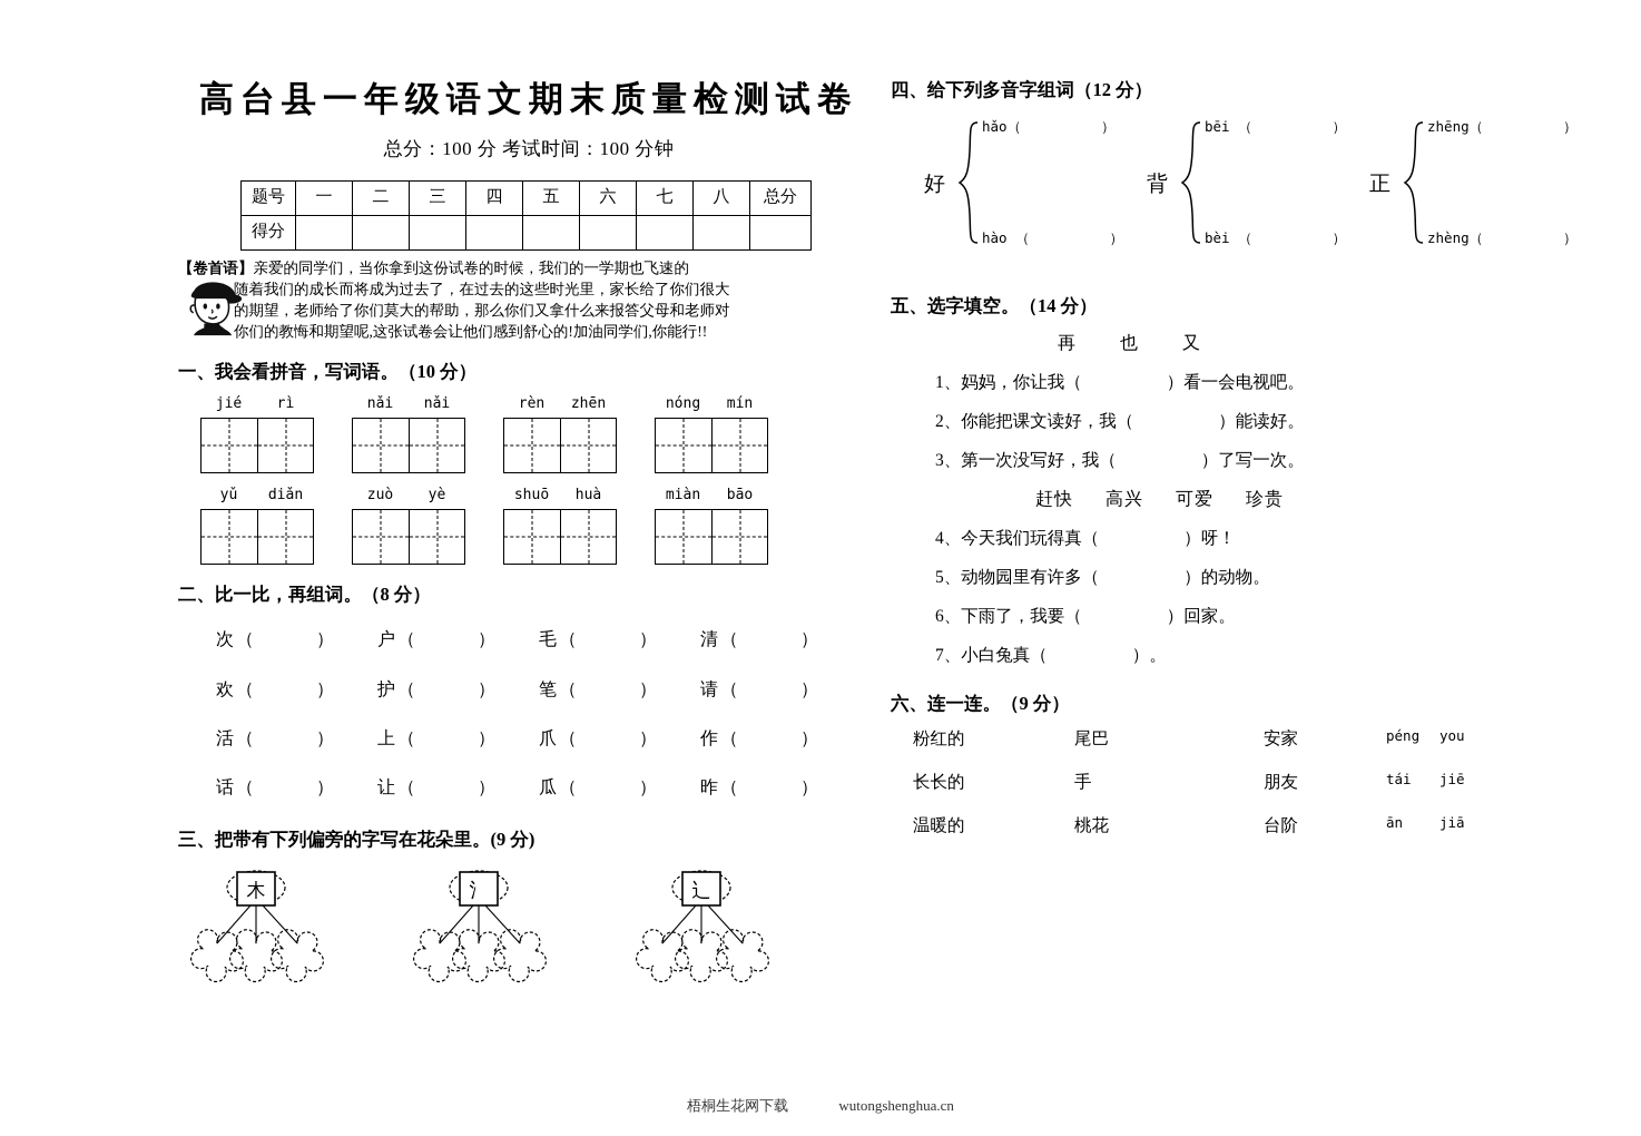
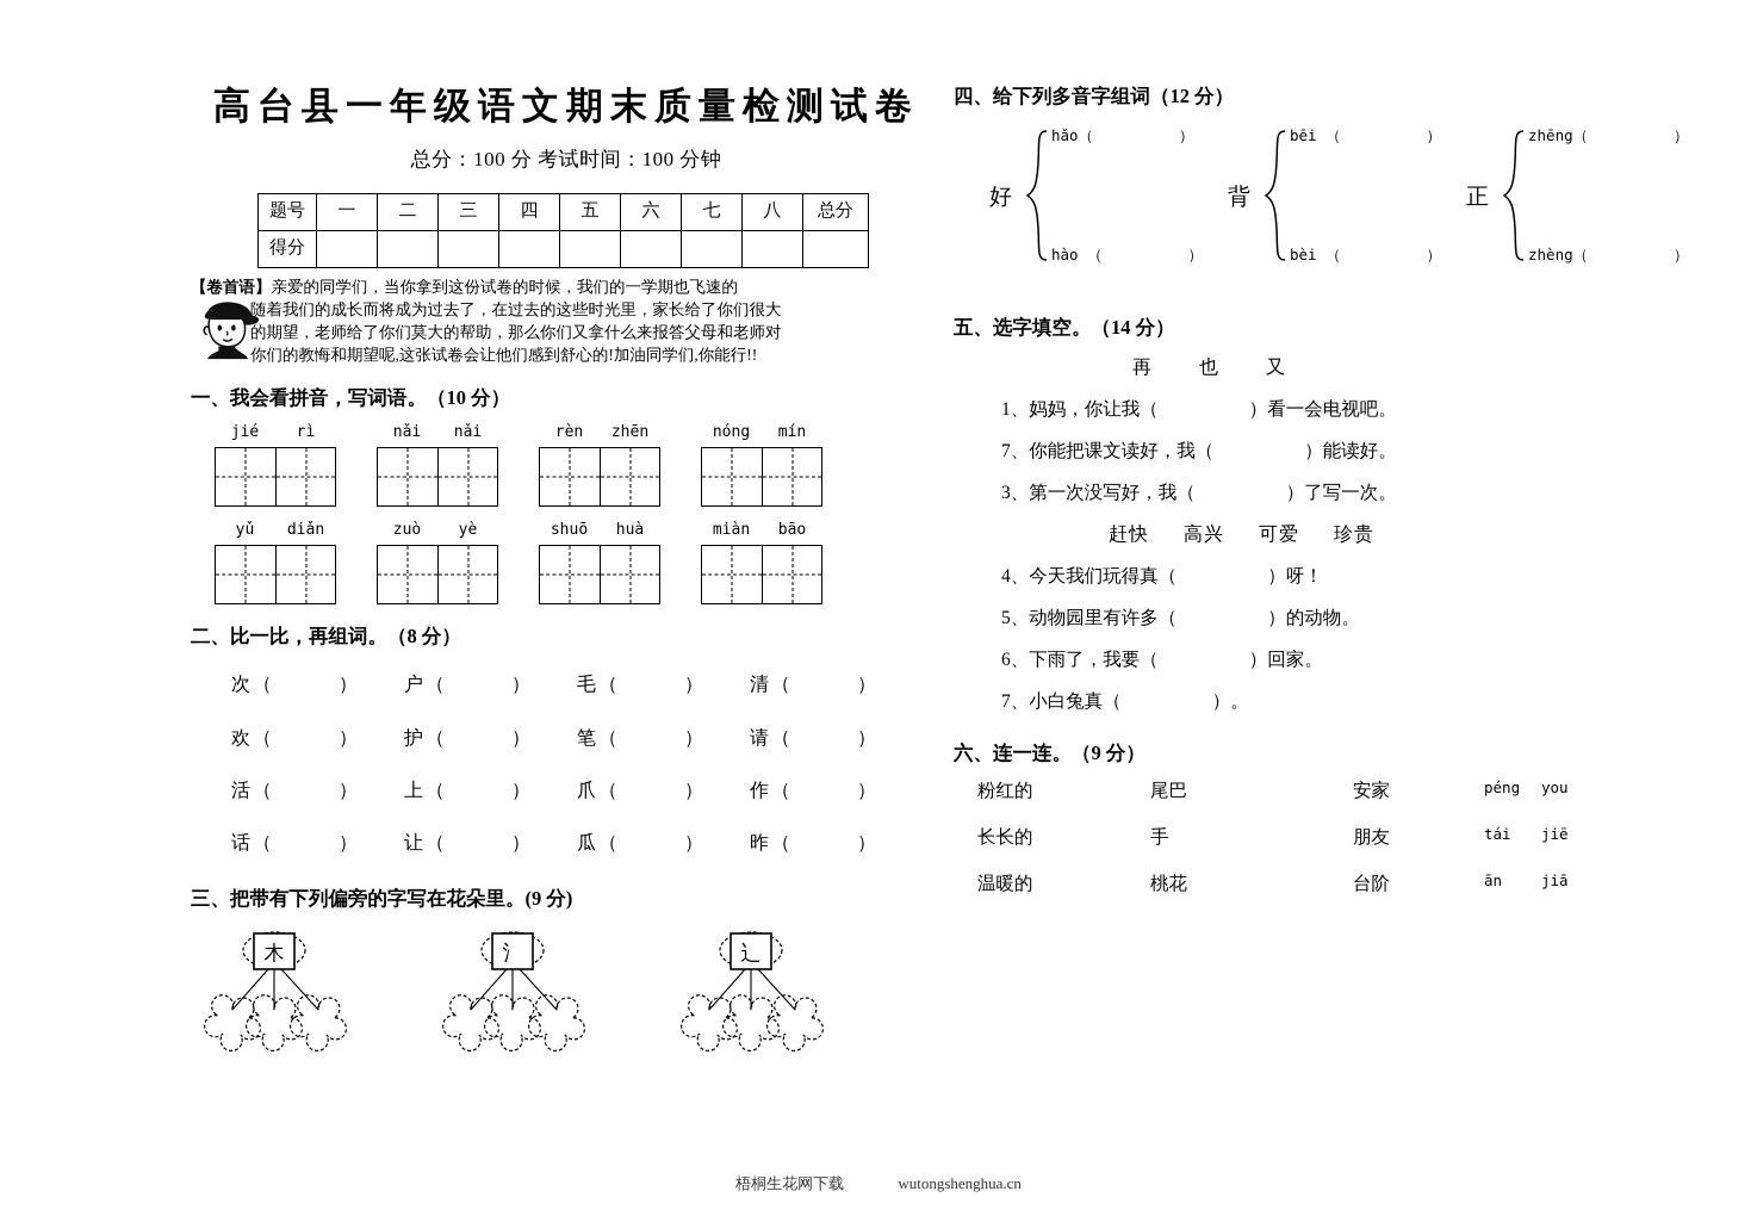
  高台县一年级语文期末质量检测试卷
  总分：100 分 考试时间：100 分钟
  题号	一	二	三	四	五	六	七	八	总分
  得分
  【卷首语】亲爱的同学们，当你拿到这份试卷的时候，我们的一学期也飞速的
  随着我们的成长而将成为过去了，在过去的这些时光里，家长给了你们很大
  的期望，老师给了你们莫大的帮助，那么你们又拿什么来报答父母和老师对
  你们的教悔和期望呢,这张试卷会让他们感到舒心的!加油同学们,你能行!!
  一、我会看拼音，写词语。（10 分）
  jié
  rì
  nǎi
  nǎi
  rèn
  zhēn
  nóng
  mín
  yǔ
  diǎn
  zuò
  yè
  shuō
  huà
  miàn
  bāo
  二、比一比，再组词。（8 分）
  次（ ）
  户（ ）
  毛（ ）
  清（ ）
  欢（ ）
  护（ ）
  笔（ ）
  请（ ）
  活（ ）
  上（ ）
  爪（ ）
  作（ ）
  话（ ）
  让（ ）
  瓜（ ）
  昨（ ）
  三、把带有下列偏旁的字写在花朵里。(9 分)
  木
  氵
  辶
  四、给下列多音字组词（12 分）
  好
  hǎo（ ）
  hào （ ）
  背
  bēi （ ）
  bèi （ ）
  正
  zhēng（ ）
  zhèng（ ）
  五、选字填空。（14 分）
  再 也 又
  1、妈妈，你让我（ ）看一会电视吧。
- 2、你能把课文读好，我（ ）能读好。
+ 7、你能把课文读好，我（ ）能读好。
  3、第一次没写好，我（ ）了写一次。
  赶快 高兴 可爱 珍贵
  4、今天我们玩得真（ ）呀！
  5、动物园里有许多（ ）的动物。
  6、下雨了，我要（ ）回家。
  7、小白兔真（ ）。
  六、连一连。（9 分）
  粉红的
  尾巴
  安家
  péng you
  长长的
  手
  朋友
  tái jiē
  温暖的
  桃花
  台阶
  ān jiā
  梧桐生花网下载 wutongshenghua.cn
